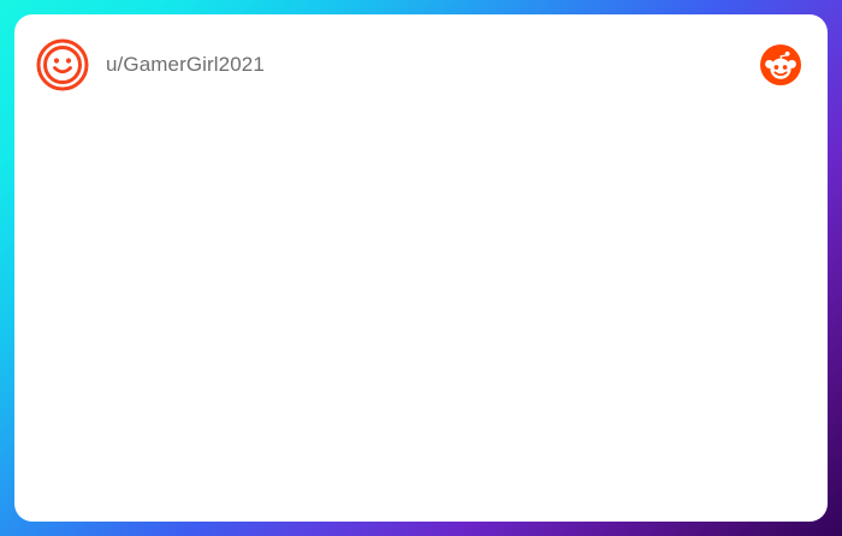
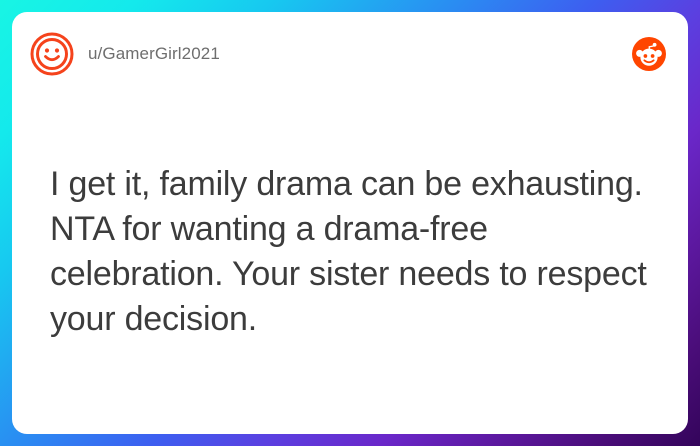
  u/GamerGirl2021
+ I get it, family drama can be exhausting. NTA for wanting a drama-free celebration. Your sister needs to respect your decision.
